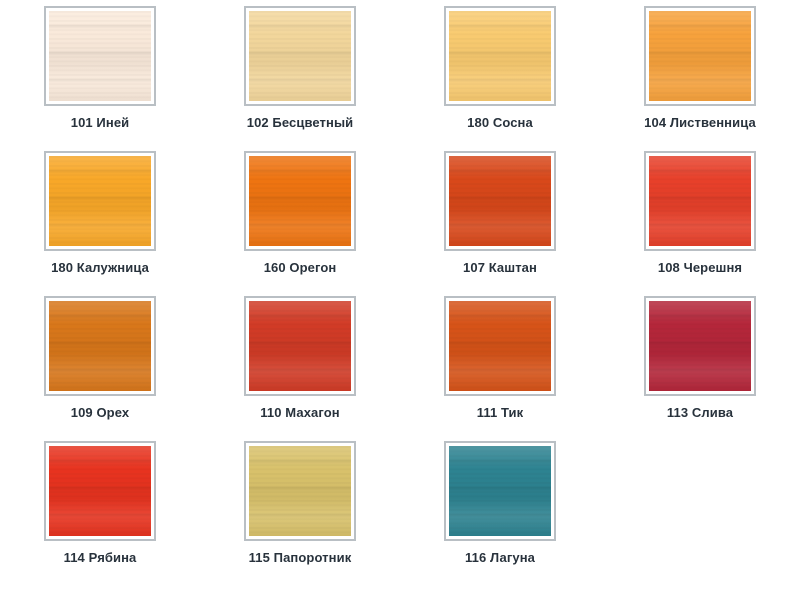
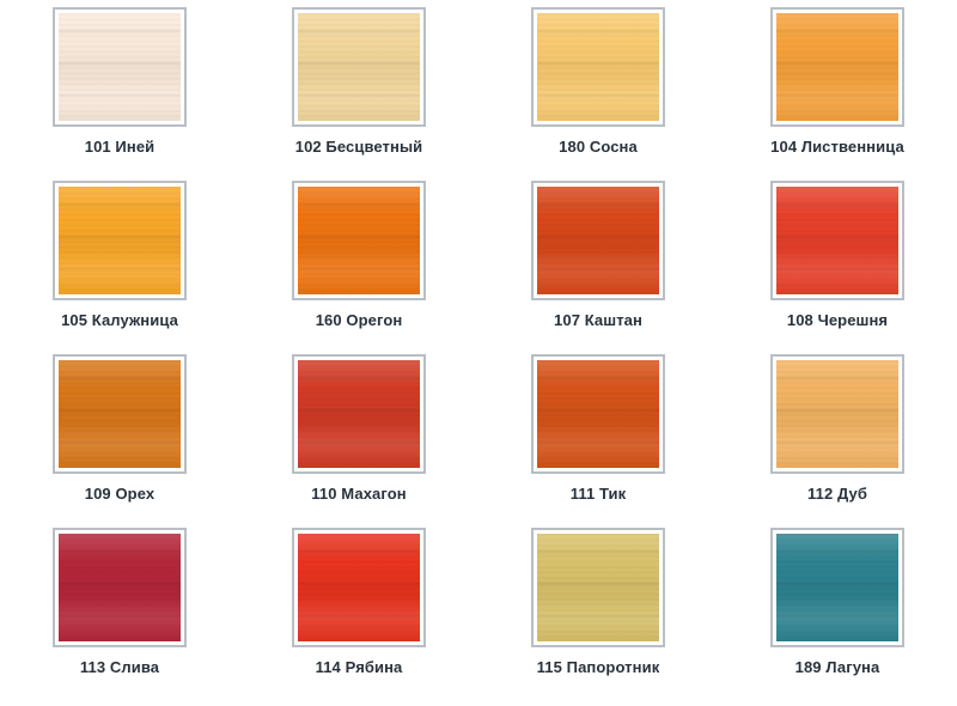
  101 Иней
  102 Бесцветный
  180 Сосна
  104 Лиственница
- 180 Калужница
+ 105 Калужница
  160 Орегон
  107 Каштан
  108 Черешня
  109 Орех
  110 Махагон
  111 Тик
+ 112 Дуб
  113 Слива
  114 Рябина
  115 Папоротник
- 116 Лагуна
+ 189 Лагуна
